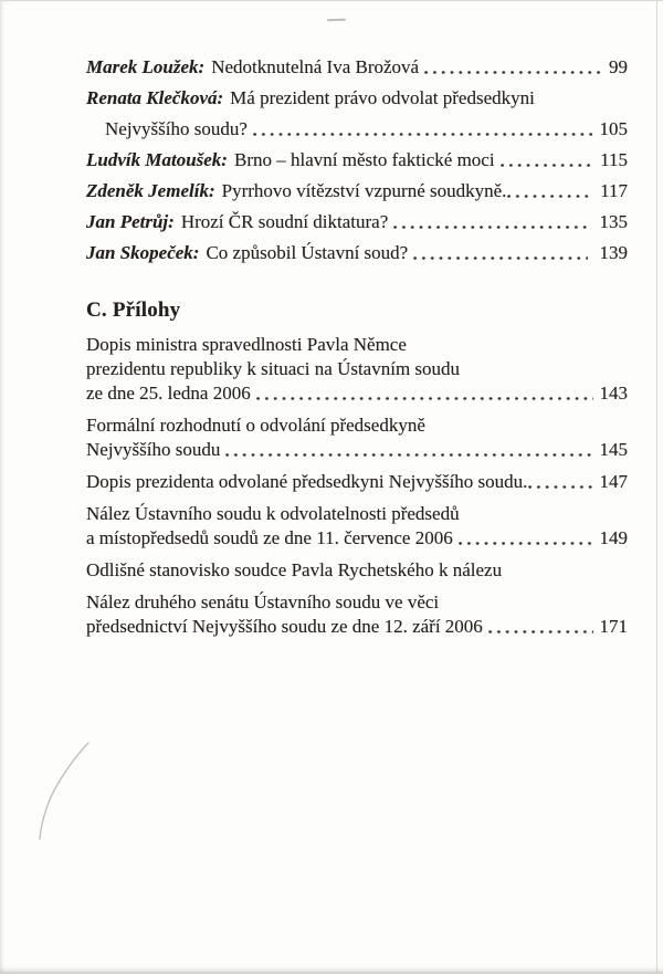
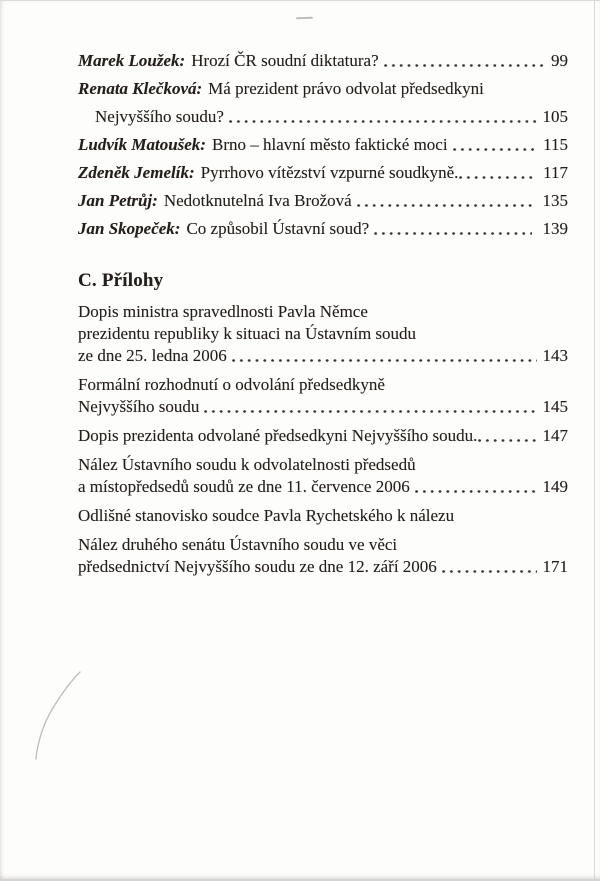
  Marek Loužek:
- Nedotknutelná Iva Brožová
+ Hrozí ČR soudní diktatura?
  99
  Renata Klečková:
  Má prezident právo odvolat předsedkyni
  Nejvyššího soudu?
  105
  Ludvík Matoušek:
  Brno – hlavní město faktické moci
  115
  Zdeněk Jemelík:
  Pyrrhovo vítězství vzpurné soudkyně.
  117
  Jan Petrůj:
- Hrozí ČR soudní diktatura?
+ Nedotknutelná Iva Brožová
  135
  Jan Skopeček:
  Co způsobil Ústavní soud?
  139
  C. Přílohy
  Dopis ministra spravedlnosti Pavla Němce
  prezidentu republiky k situaci na Ústavním soudu
  ze dne 25. ledna 2006
  143
  Formální rozhodnutí o odvolání předsedkyně
  Nejvyššího soudu
  145
  Dopis prezidenta odvolané předsedkyni Nejvyššího soudu.
  147
  Nález Ústavního soudu k odvolatelnosti předsedů
  a místopředsedů soudů ze dne 11. července 2006
  149
  Odlišné stanovisko soudce Pavla Rychetského k nálezu
  Nález druhého senátu Ústavního soudu ve věci
  předsednictví Nejvyššího soudu ze dne 12. září 2006
  171
